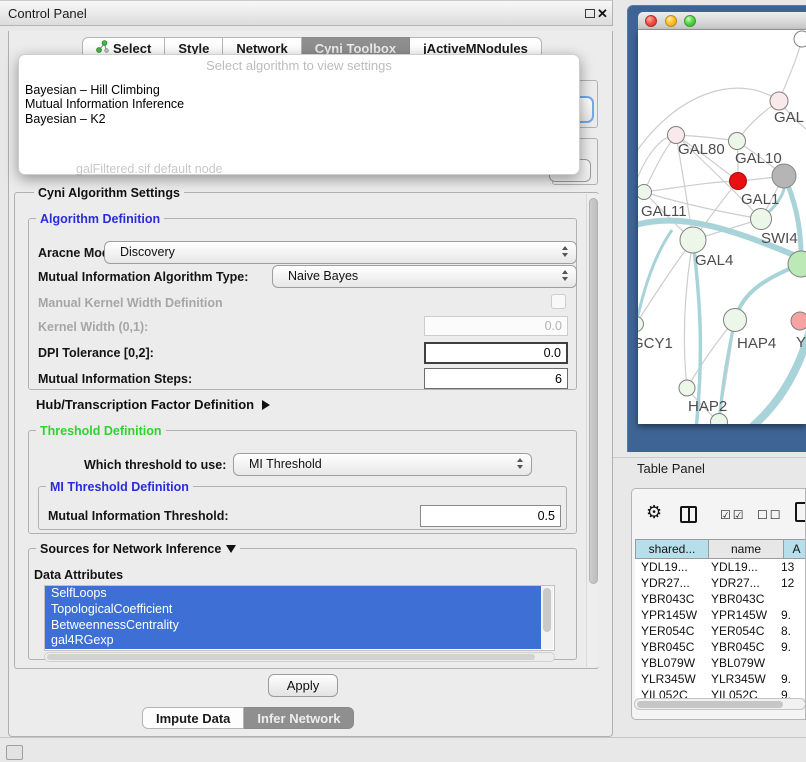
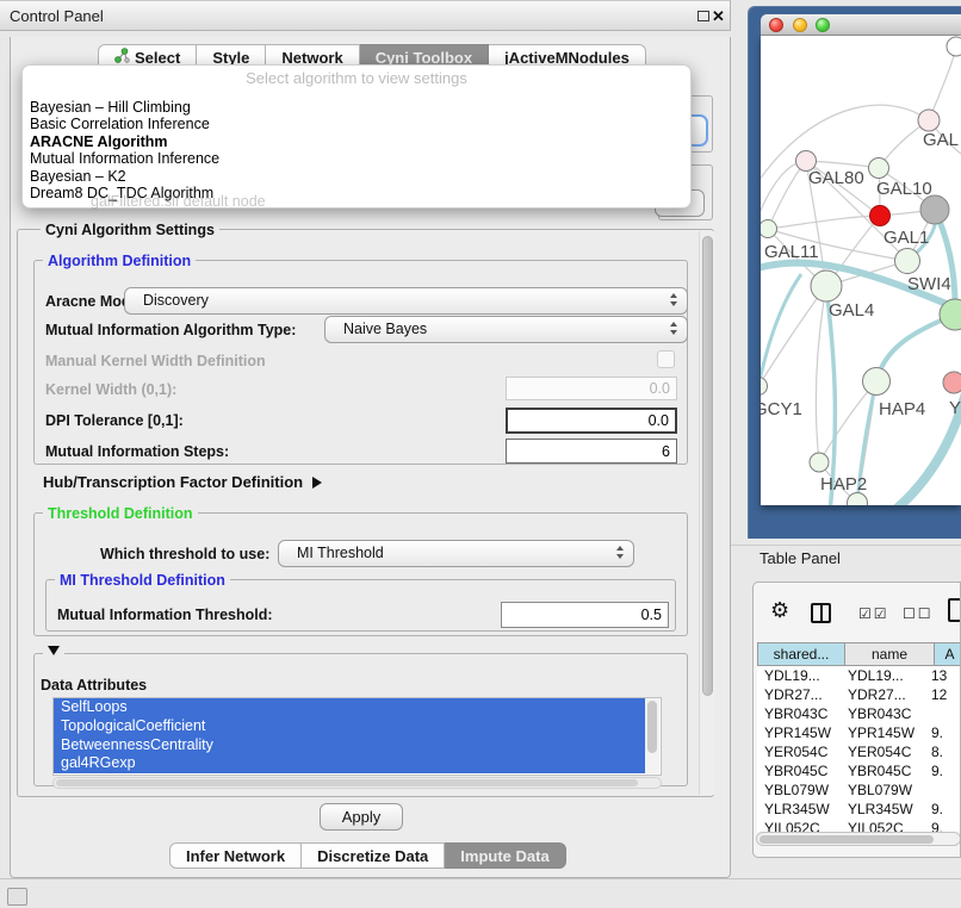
  Control Panel
  ✕
  Select
  Style
  Network
  Cyni Toolbox
  jActiveMNodules
  galFiltered.sif default node
  Select algorithm to view settings
  Bayesian – Hill Climbing
+ Basic Correlation Inference
+ ARACNE Algorithm
  Mutual Information Inference
  Bayesian – K2
+ Dream8 DC_TDC Algorithm
  Cyni Algorithm Settings
  Algorithm Definition
  Aracne Mo
  Discovery
  Mutual Information Algorithm Type:
  Naive Bayes
  Manual Kernel Width Definition
  Kernel Width (0,1):
  0.0
- DPI Tolerance [0,2]:
+ DPI Tolerance [0,1]:
  0.0
  Mutual Information Steps:
  6
  Hub/Transcription Factor Definition
  Threshold Definition
  Which threshold to use:
  MI Threshold
  MI Threshold Definition
  Mutual Information Threshold:
  0.5
- Sources for Network Inference
  Data Attributes
  SelfLoops
  TopologicalCoefficient
  BetweennessCentrality
  gal4RGexp
  Apply
- Impute Data
+ Infer Network
+ Discretize Data
- Infer Network
+ Impute Data
  GAL
  GAL80
  GAL10
  GAL1
  GAL11
  GAL4
  SWI4
  GCY1
  HAP4
  Y
  HAP2
  Table Panel
  ⚙
  ☑☑
  ☐☐
  shared...
  name
  A
  YDL19...
  YDL19...
  13
  YDR27...
  YDR27...
  12
  YBR043C
  YBR043C
  YPR145W
  YPR145W
  9.
  YER054C
  YER054C
  8.
  YBR045C
  YBR045C
  9.
  YBL079W
  YBL079W
  YLR345W
  YLR345W
  9.
  YIL052C
  YIL052C
  9.
